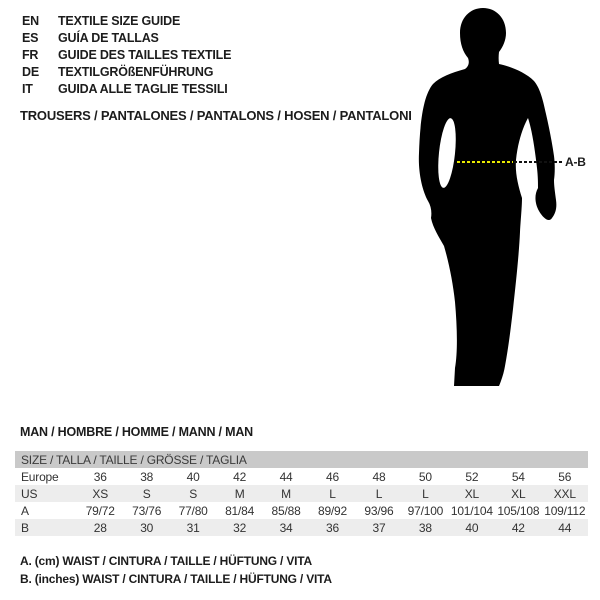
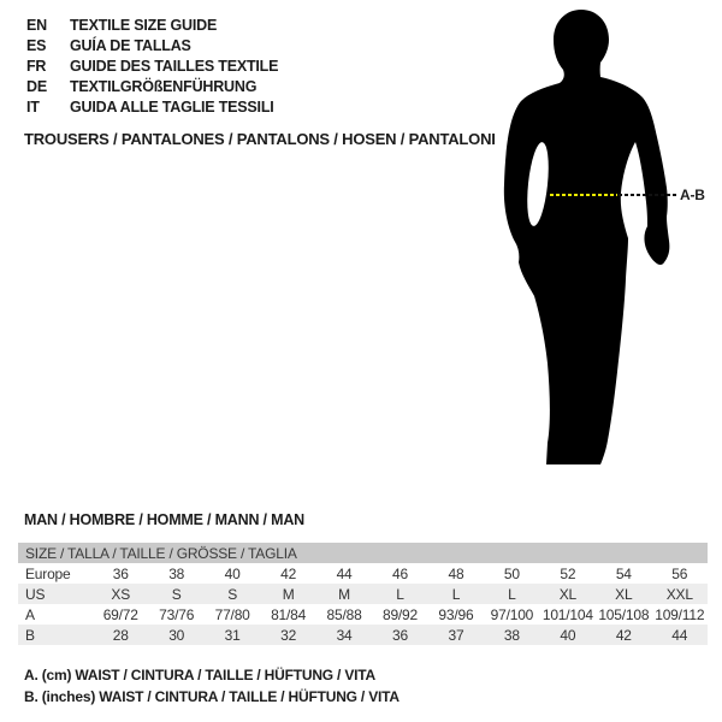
  EN
  TEXTILE SIZE GUIDE
  ES
  GUÍA DE TALLAS
  FR
  GUIDE DES TAILLES TEXTILE
  DE
  TEXTILGRÖßENFÜHRUNG
  IT
  GUIDA ALLE TAGLIE TESSILI
  TROUSERS / PANTALONES / PANTALONS / HOSEN / PANTALONI
  A-B
  MAN / HOMBRE / HOMME / MANN / MAN
  SIZE / TALLA / TAILLE / GRÖSSE / TAGLIA
  Europe	36	38	40	42	44	46	48	50	52	54	56
  US	XS	S	S	M	M	L	L	L	XL	XL	XXL
- A	79/72	73/76	77/80	81/84	85/88	89/92	93/96	97/100	101/104	105/108	109/112
+ A	69/72	73/76	77/80	81/84	85/88	89/92	93/96	97/100	101/104	105/108	109/112
  B	28	30	31	32	34	36	37	38	40	42	44
  A. (cm) WAIST / CINTURA / TAILLE / HÜFTUNG / VITA
  B. (inches) WAIST / CINTURA / TAILLE / HÜFTUNG / VITA
